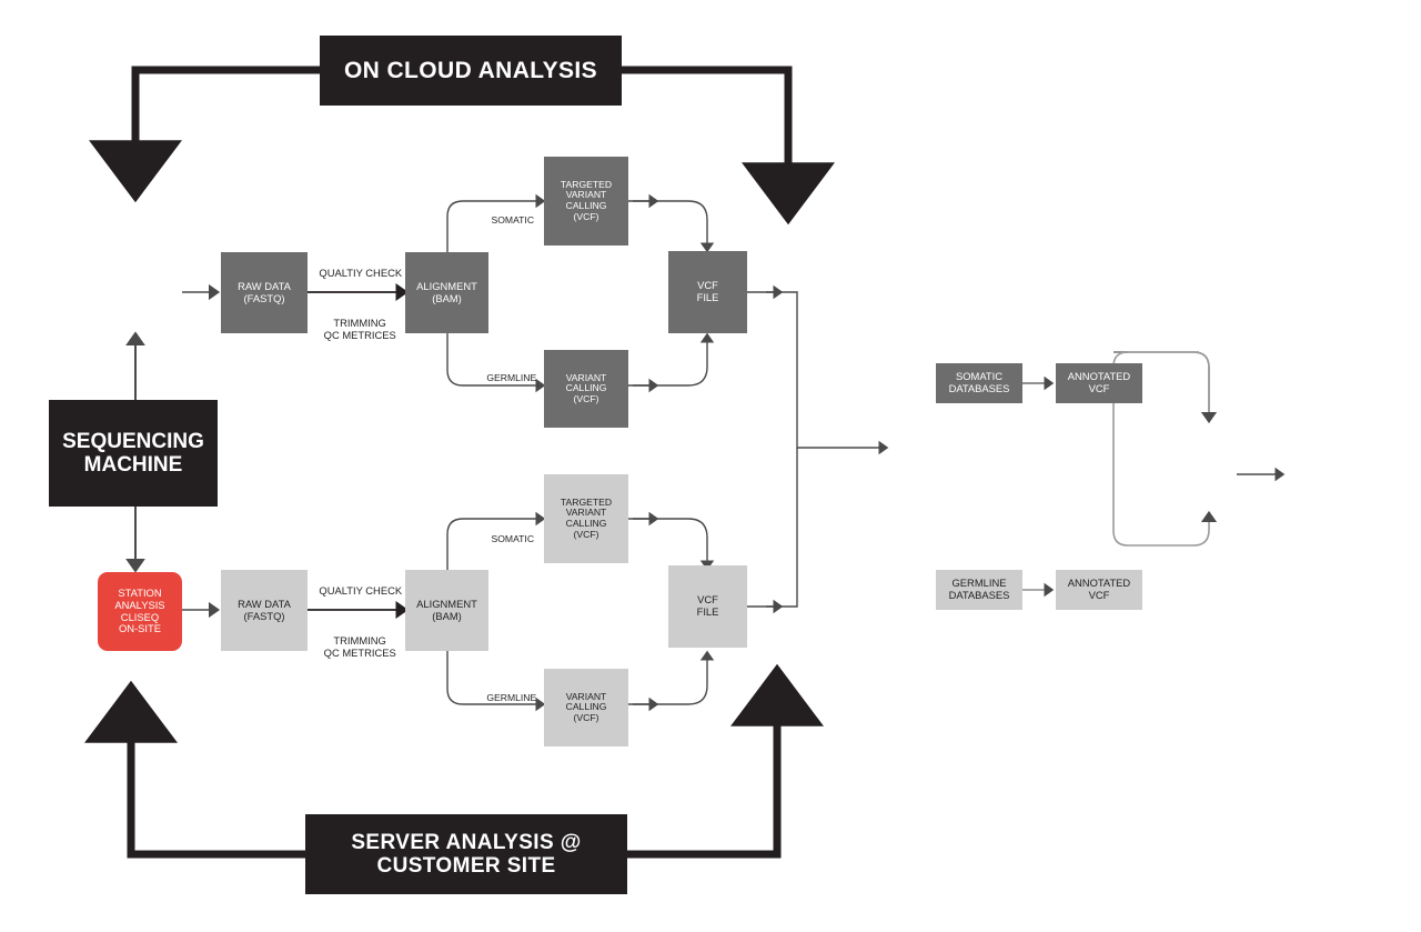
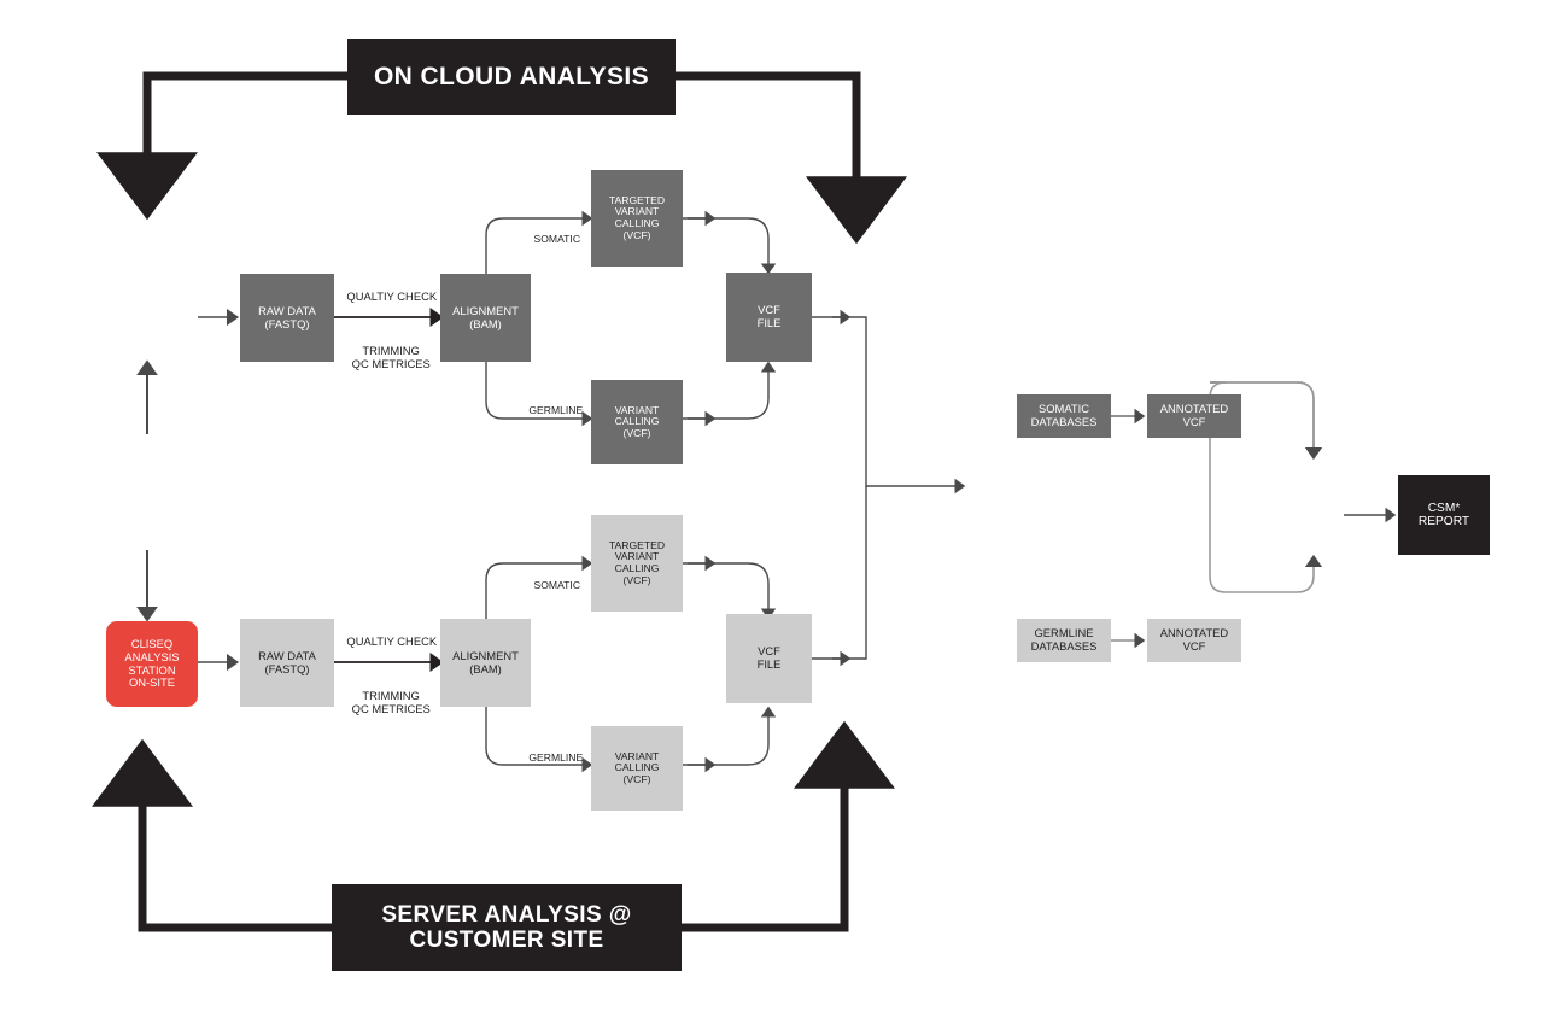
  ON CLOUD ANALYSIS
  SERVER ANALYSIS @
  CUSTOMER SITE
- SEQUENCING
- MACHINE
  RAW DATA
  (FASTQ)
  QUALTIY CHECK
  TRIMMING QC METRICES
  ALIGNMENT
  (BAM)
  SOMATIC
  GERMLINE
  TARGETED
  VARIANT
  CALLING
  (VCF)
  VARIANT
  CALLING
  (VCF)
  VCF
  FILE
- STATION
+ CLISEQ
  ANALYSIS
- CLISEQ
+ STATION
  ON-SITE
  RAW DATA
  (FASTQ)
  QUALTIY CHECK
  TRIMMING QC METRICES
  ALIGNMENT
  (BAM)
  SOMATIC
  GERMLINE
  TARGETED
  VARIANT
  CALLING
  (VCF)
  VARIANT
  CALLING
  (VCF)
  VCF
  FILE
  SOMATIC
  DATABASES
  ANNOTATED
  VCF
  GERMLINE
  DATABASES
  ANNOTATED
  VCF
+ CSM*
+ REPORT
